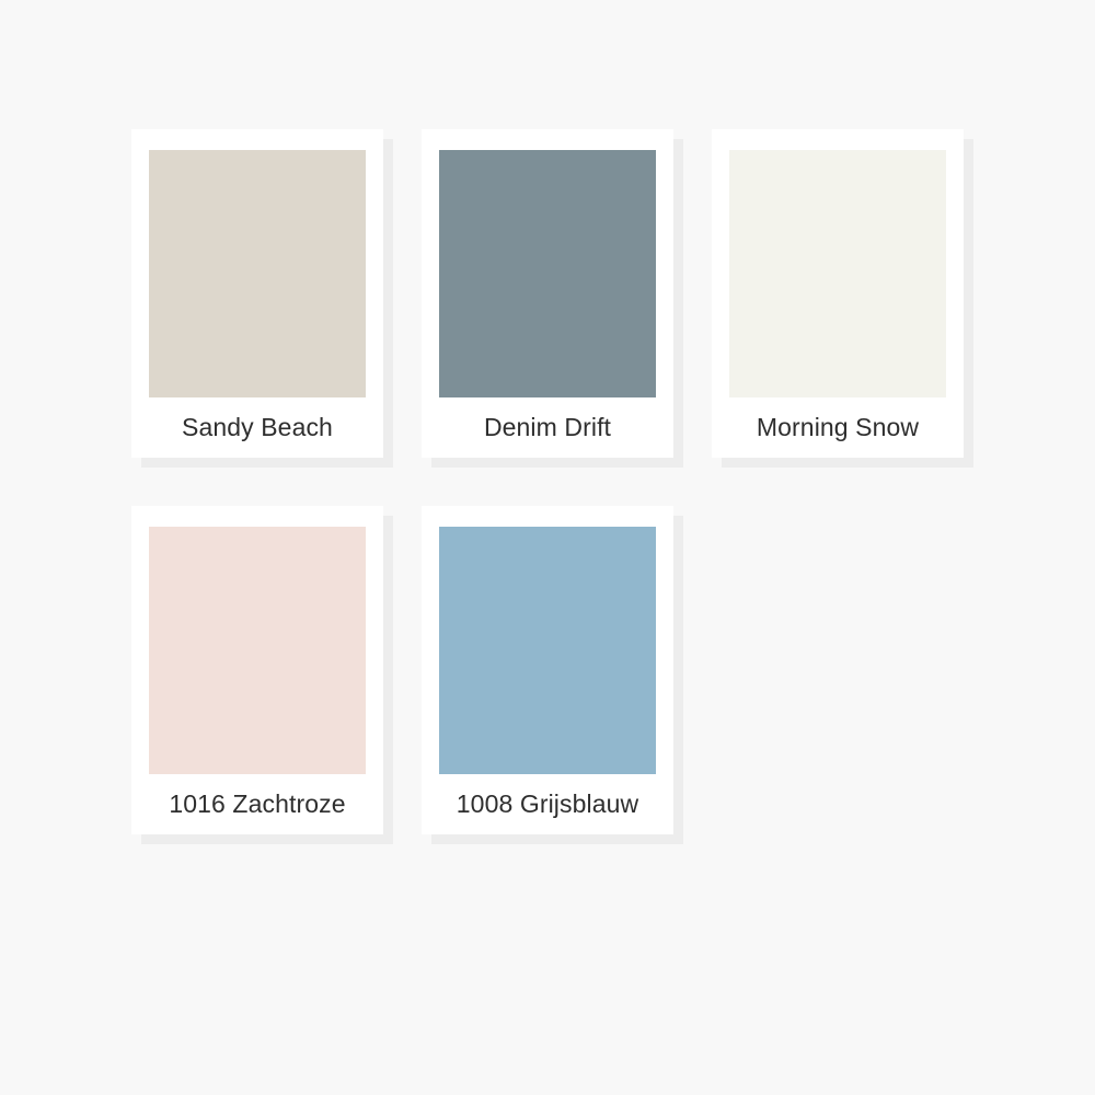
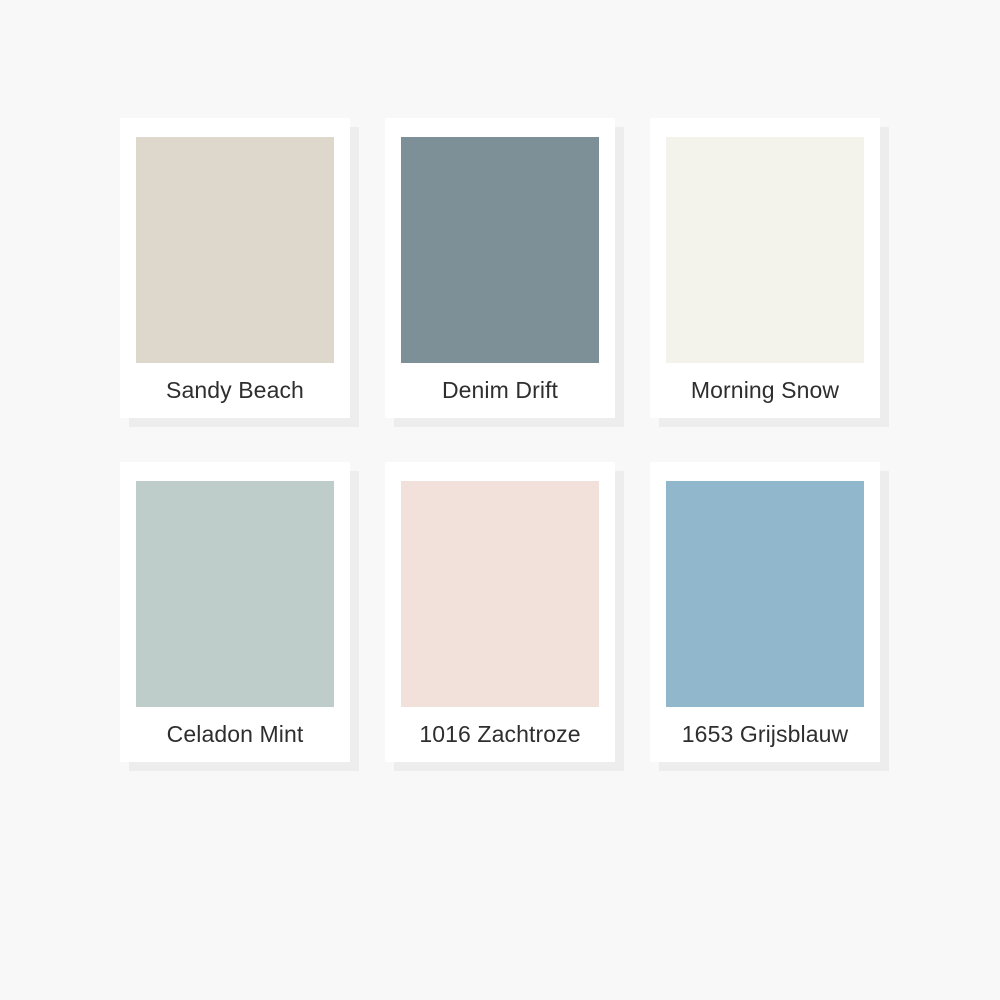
  Sandy Beach
  Denim Drift
  Morning Snow
+ Celadon Mint
  1016 Zachtroze
- 1008 Grijsblauw
+ 1653 Grijsblauw
